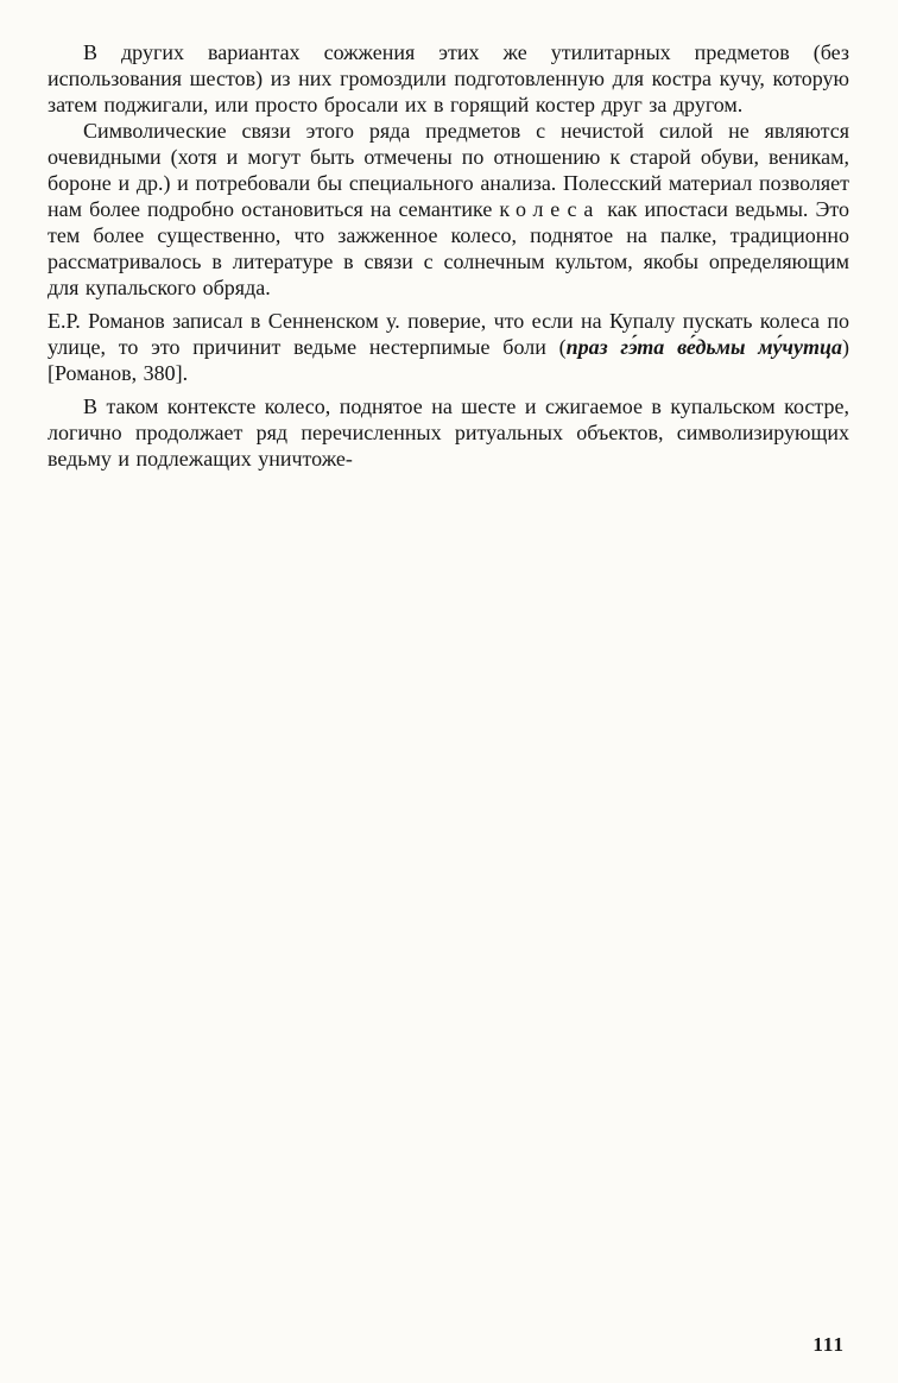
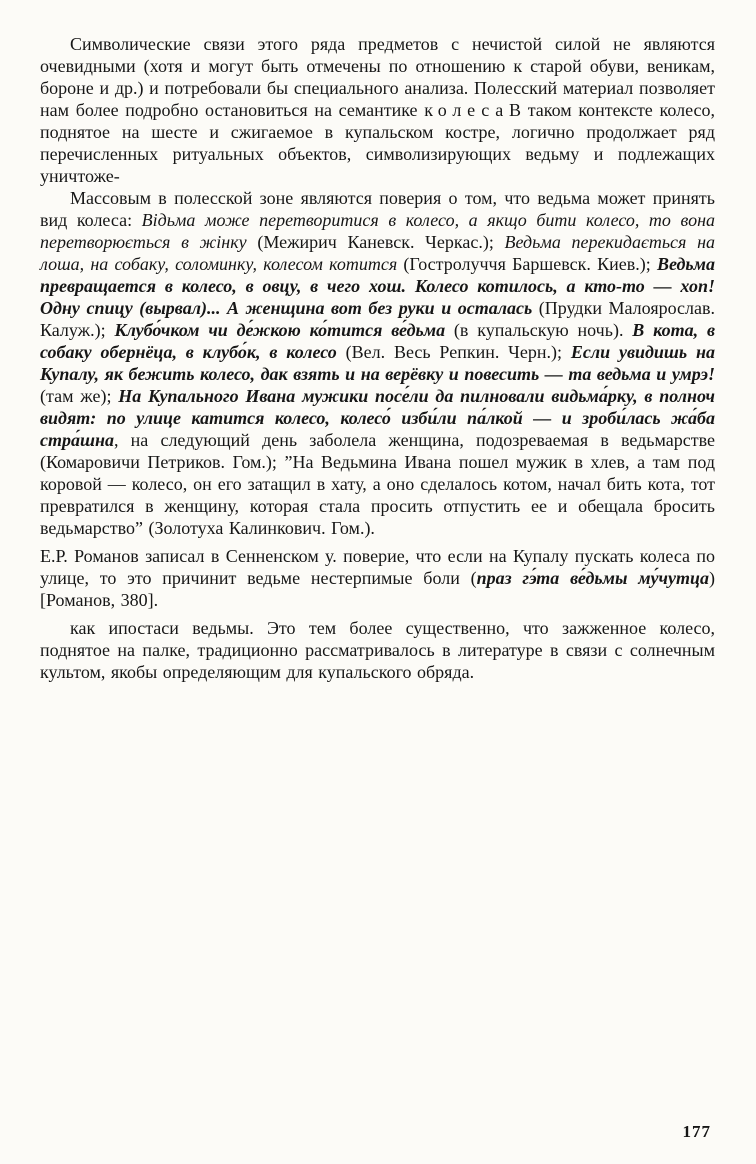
- В других вариантах сожжения этих же утилитарных предметов (без использования шестов) из них громоздили подготовленную для костра кучу, которую затем поджигали, или просто бросали их в горящий костер друг за другом.
- Символические связи этого ряда предметов с нечистой силой не являются очевидными (хотя и могут быть отмечены по отношению к старой обуви, веникам, бороне и др.) и потребовали бы специального анализа. Полесский материал позволяет нам более подробно остановиться на семантике колеса как ипостаси ведьмы. Это тем более существенно, что зажженное колесо, поднятое на палке, традиционно рассматривалось в литературе в связи с солнечным культом, якобы определяющим для купальского обряда.
+ Символические связи этого ряда предметов с нечистой силой не являются очевидными (хотя и могут быть отмечены по отношению к старой обуви, веникам, бороне и др.) и потребовали бы специального анализа. Полесский материал позволяет нам более подробно остановиться на семантике колесаВ таком контексте колесо, поднятое на шесте и сжигаемое в купальском костре, логично продолжает ряд перечисленных ритуальных объектов, символизирующих ведьму и подлежащих уничтоже-
+ Массовым в полесской зоне являются поверия о том, что ведьма может принять вид колеса: Вiдьма може перетворитися в колесо, а якщо бити колесо, то вона перетворюється в жiнку (Межирич Каневск. Черкас.); Ведьма перекидається на лоша, на собаку, соломинку, колесом котится (Гостролуччя Баршевск. Киев.); Ведьма превращается в колесо, в овцу, в чего хош. Колесо котилось, а кто-то — хоп! Одну спицу (вырвал)... А женщина вот без руки и осталась (Прудки Малоярослав. Калуж.); Клубо́чком чи де́жкою ко́тится ве́дьма (в купальскую ночь). В кота, в собаку обернёца, в клубо́к, в колесо (Вел. Весь Репкин. Черн.); Если увидишь на Купалу, як бежить колесо, дак взять и на верёвку и повесить — та ведьма и умрэ! (там же); На Купального Ивана мужики посе́ли да пилновали видьма́рку, в полноч видят: по улице катится колесо, колесо́ изби́ли па́лкой — и зроби́лась жа́ба стра́шна, на следующий день заболела женщина, подозреваемая в ведьмарстве (Комаровичи Петриков. Гом.); ”На Ведьмина Ивана пошел мужик в хлев, а там под коровой — колесо, он его затащил в хату, а оно сделалось котом, начал бить кота, тот превратился в женщину, которая стала просить отпустить ее и обещала бросить ведьмарство” (Золотуха Калинкович. Гом.).
  Е.Р. Романов записал в Сенненском у. поверие, что если на Купалу пускать колеса по улице, то это причинит ведьме нестерпимые боли (праз гэ́та ве́дьмы му́чутца) [Романов, 380].
- В таком контексте колесо, поднятое на шесте и сжигаемое в купальском костре, логично продолжает ряд перечисленных ритуальных объектов, символизирующих ведьму и подлежащих уничтоже-
+ как ипостаси ведьмы. Это тем более существенно, что зажженное колесо, поднятое на палке, традиционно рассматривалось в литературе в связи с солнечным культом, якобы определяющим для купальского обряда.
- 111
+ 177
